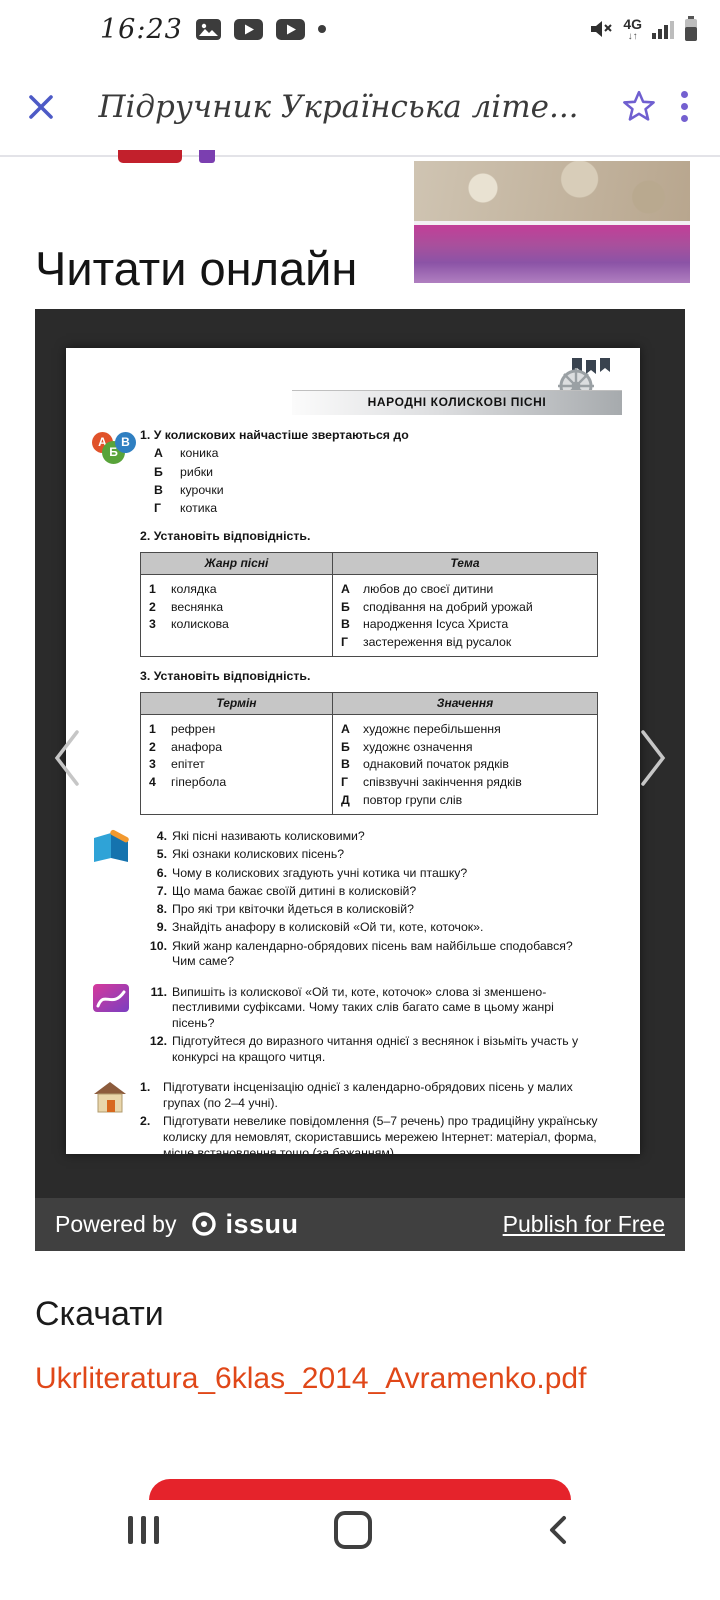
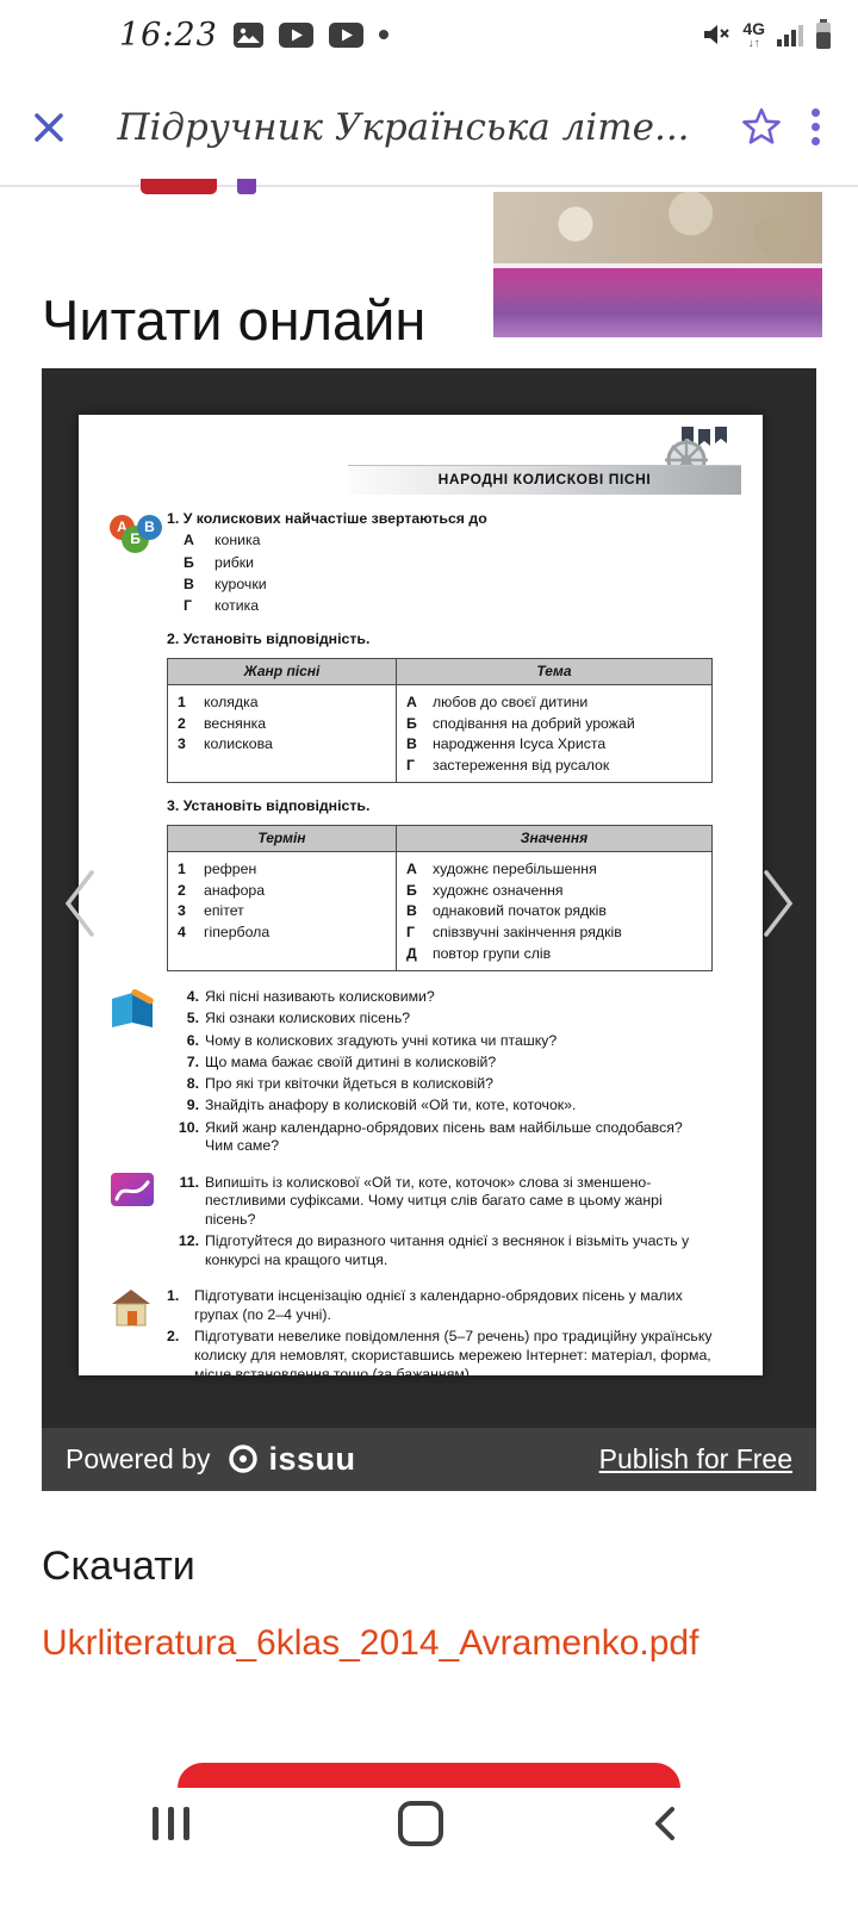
  16:23
  4G
  ↓↑
  Підручник Українська літе...
  Читати онлайн
  НАРОДНІ КОЛИСКОВІ ПІСНІ
  А
  Б
  В
  1. У колискових найчастіше звертаються до
  А
  коника
  Б
  рибки
  В
  курочки
  Г
  котика
  2. Установіть відповідність.
  Жанр пісні	Тема
  1 колядка 2 веснянка 3 колискова	А любов до своєї дитини Б сподівання на добрий урожай В народження Ісуса Христа Г застереження від русалок
  3. Установіть відповідність.
  Термін	Значення
  1 рефрен 2 анафора 3 епітет 4 гіпербола	А художнє перебільшення Б художнє означення В однаковий початок рядків Г співзвучні закінчення рядків Д повтор групи слів
  4.
  Які пісні називають колисковими?
  5.
  Які ознаки колискових пісень?
  6.
  Чому в колискових згадують учні котика чи пташку?
  7.
  Що мама бажає своїй дитині в колисковій?
  8.
  Про які три квіточки йдеться в колисковій?
  9.
  Знайдіть анафору в колисковій «Ой ти, коте, коточок».
  10.
  Який жанр календарно-обрядових пісень вам найбільше сподобався? Чим саме?
  11.
- Випишіть із колискової «Ой ти, коте, коточок» слова зі зменшено-пестливими суфіксами. Чому таких слів багато саме в цьому жанрі пісень?
+ Випишіть із колискової «Ой ти, коте, коточок» слова зі зменшено-пестливими суфіксами. Чому читця слів багато саме в цьому жанрі пісень?
  12.
  Підготуйтеся до виразного читання однієї з веснянок і візьміть участь у конкурсі на кращого читця.
  1.
  Підготувати інсценізацію однієї з календарно-обрядових пісень у малих групах (по 2–4 учні).
  2.
  Підготувати невелике повідомлення (5–7 речень) про традиційну українську колиску для немовлят, скориставшись мережею Інтернет: матеріал, форма, місце встановлення тощо (за бажанням).
  Powered by
  issuu
  Publish for Free
  Скачати
  Ukrliteratura_6klas_2014_Avramenko.pdf
